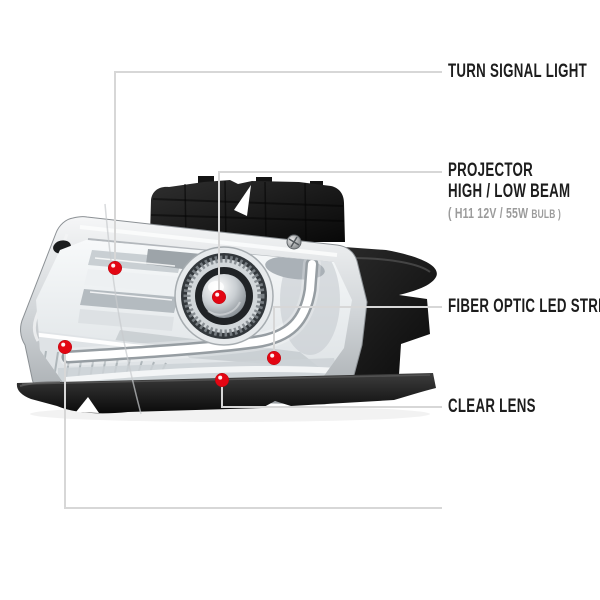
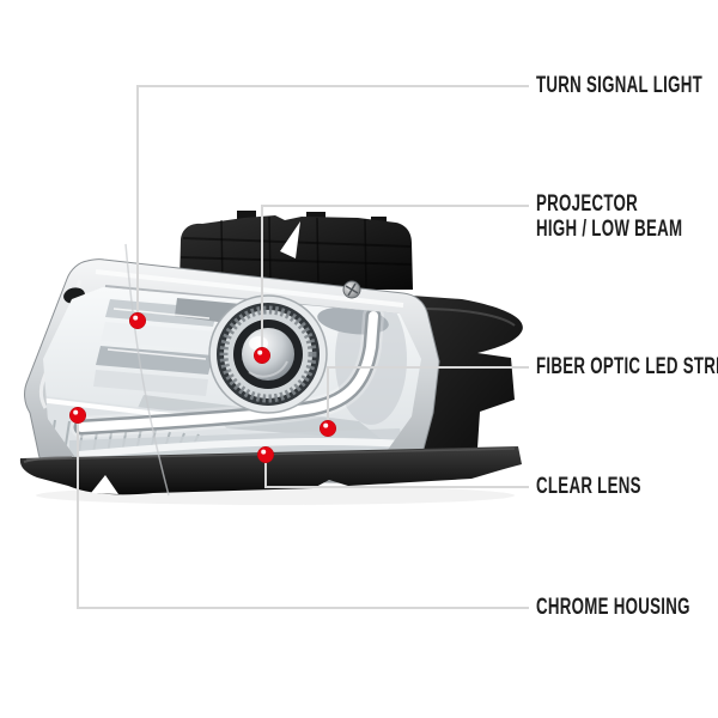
  TURN SIGNAL LIGHT
  PROJECTOR
  HIGH / LOW BEAM
- ( H11 12V / 55W BULB )
  FIBER OPTIC LED STR
  CLEAR LENS
+ CHROME HOUSING
